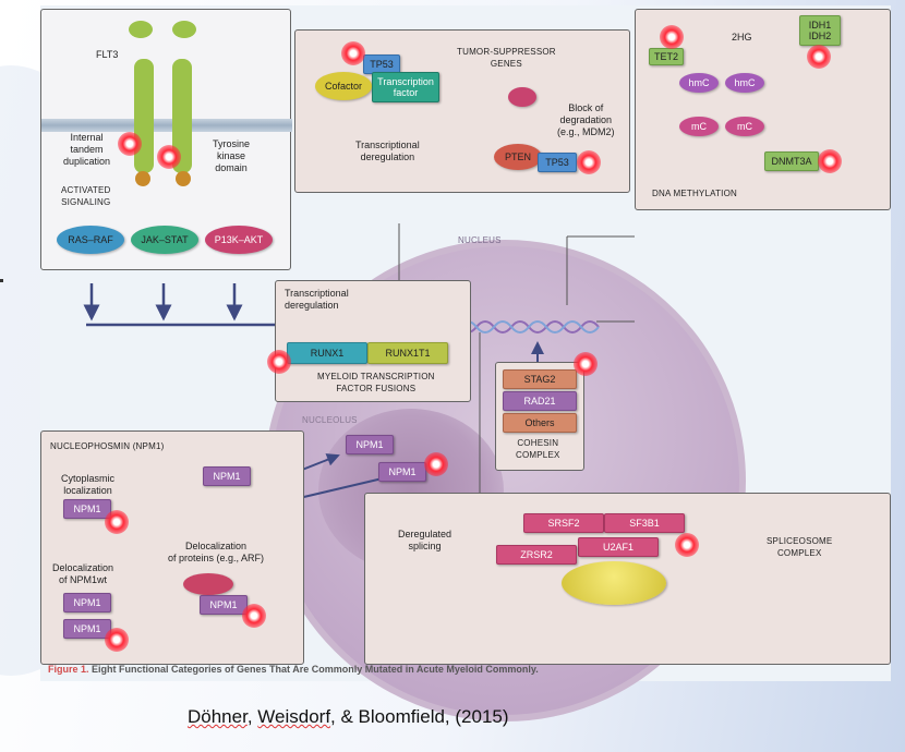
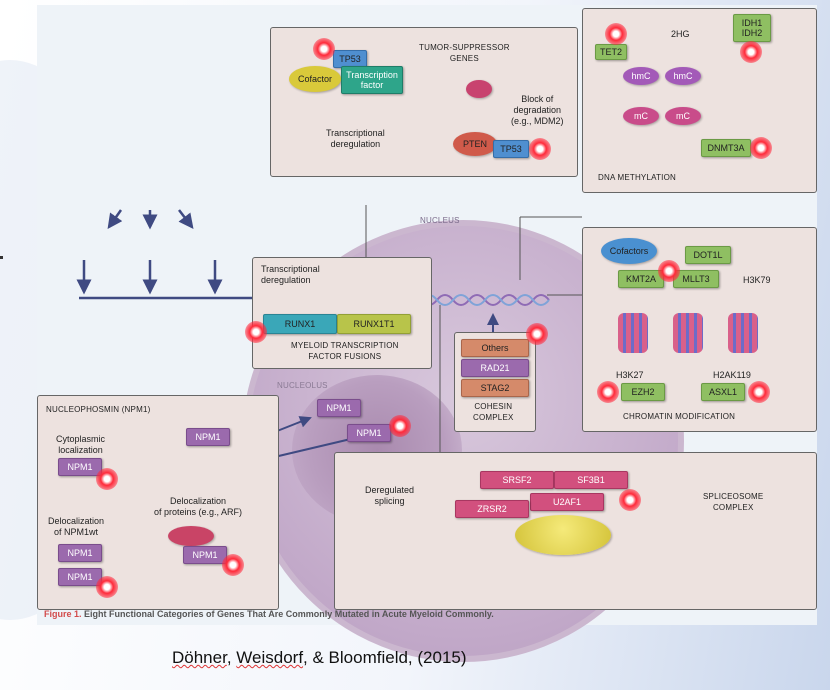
  NUCLEUS
  NUCLEOLUS
- FLT3
- Internal
- tandem
- duplication
- Tyrosine
- kinase
- domain
- ACTIVATED
- SIGNALING
- RAS–RAF
- JAK–STAT
- P13K–AKT
  TUMOR-SUPPRESSOR
  GENES
  TP53
  Cofactor
  Transcription
  factor
  Block of
  degradation
  (e.g., MDM2)
  Transcriptional
  deregulation
  PTEN
  TP53
  IDH1
  IDH2
  2HG
  TET2
  hmC
  hmC
  mC
  mC
  DNMT3A
  DNA METHYLATION
  Transcriptional
  deregulation
  RUNX1
  RUNX1T1
  MYELOID TRANSCRIPTION
  FACTOR FUSIONS
- STAG2
+ Others
  RAD21
- Others
+ STAG2
  COHESIN
  COMPLEX
+ Cofactors
+ DOT1L
+ KMT2A
+ MLLT3
+ H3K79
+ H3K27
+ H2AK119
+ EZH2
+ ASXL1
+ CHROMATIN MODIFICATION
  NUCLEOPHOSMIN (NPM1)
  Cytoplasmic
  localization
  NPM1
  NPM1
  Delocalization
  of NPM1wt
  NPM1
  NPM1
  Delocalization
  of proteins (e.g., ARF)
  NPM1
  NPM1
  NPM1
  Deregulated
  splicing
  SRSF2
  SF3B1
  U2AF1
  ZRSR2
  SPLICEOSOME
  COMPLEX
  Figure 1. Eight Functional Categories of Genes That Are Commonly Mutated in Acute Myeloid Commonly.
  Döhner, Weisdorf, & Bloomfield, (2015)
